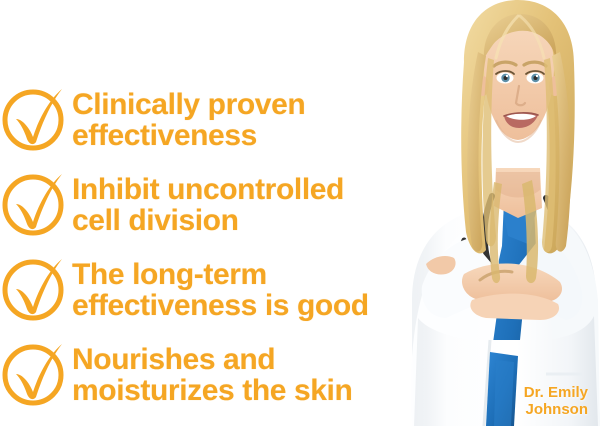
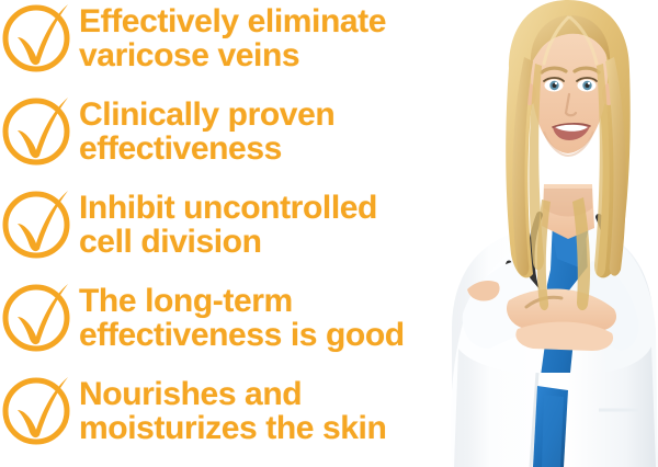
+ Effectively eliminate
+ varicose veins
  Clinically proven
  effectiveness
  Inhibit uncontrolled
  cell division
  The long-term
  effectiveness is good
  Nourishes and
  moisturizes the skin
- Dr. Emily
- Johnson
